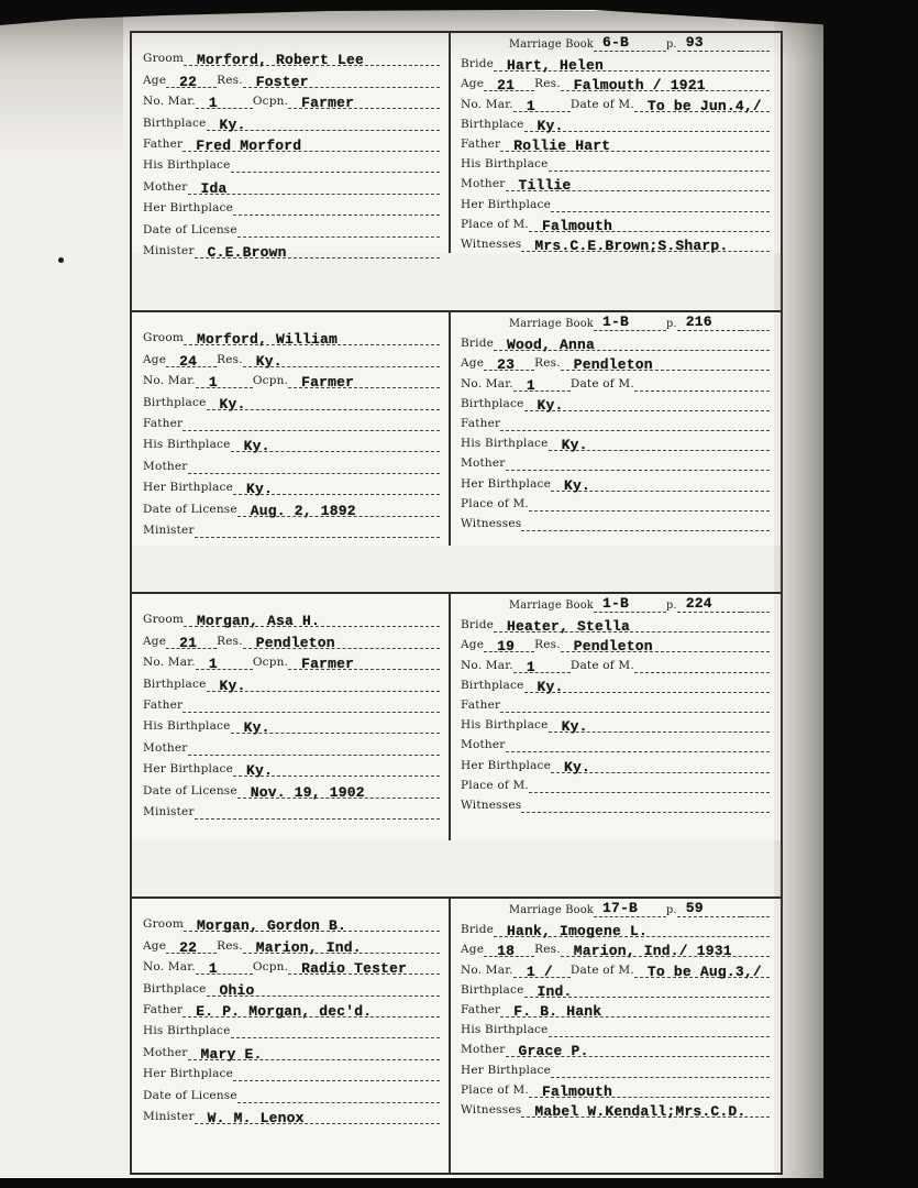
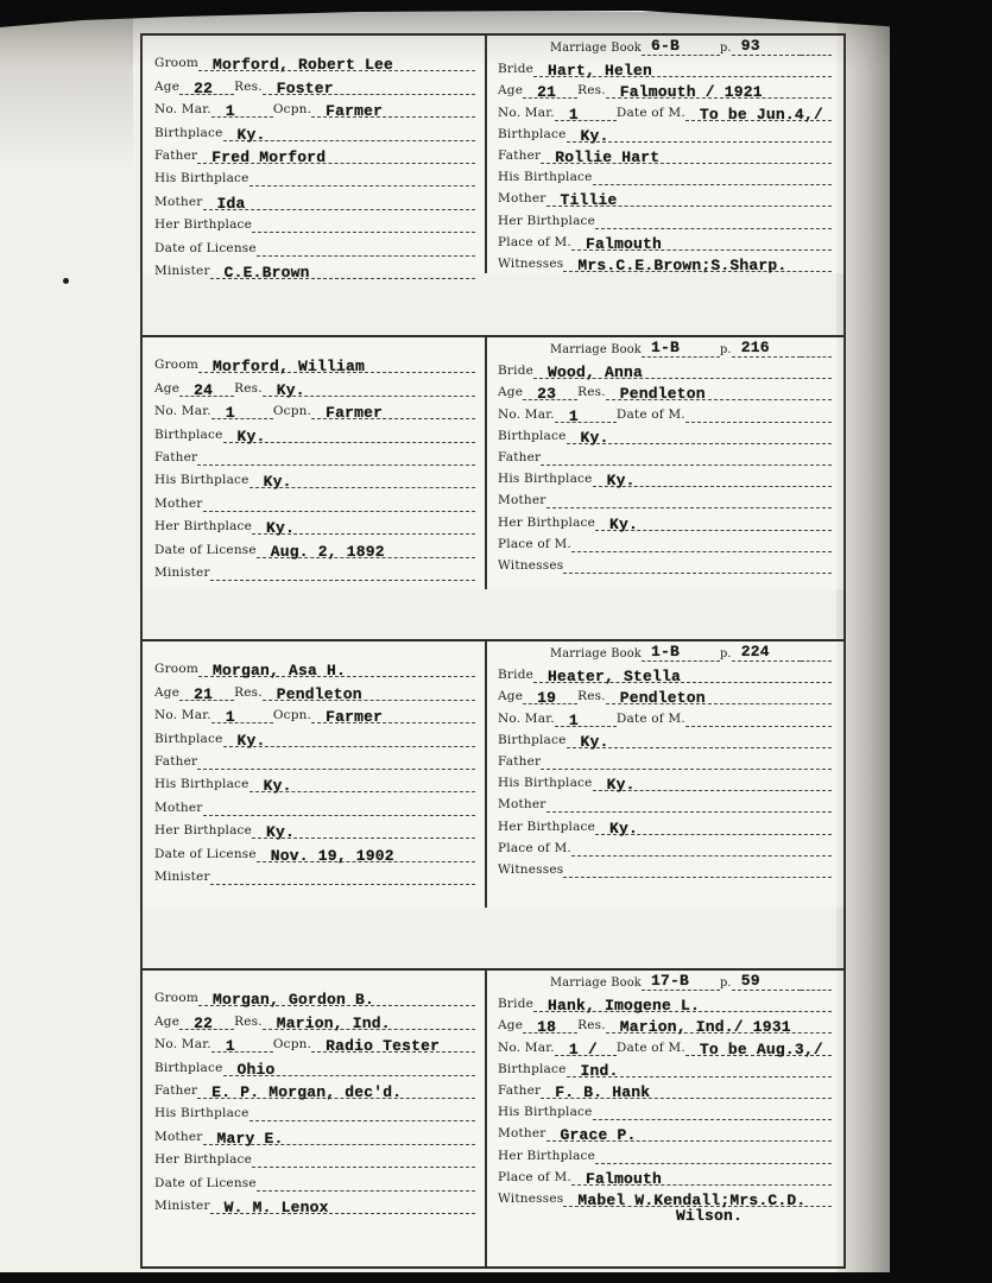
  Groom
  Morford, Robert Lee
  Age
  22
  Res.
  Foster
  No. Mar.
  1
  Ocpn.
  Farmer
  Birthplace
  Ky.
  Father
  Fred Morford
  His Birthplace
  Mother
  Ida
  Her Birthplace
  Date of License
  Minister
  C.E.Brown
  Marriage Book
  6-B
  p.
  93
  Bride
  Hart, Helen
  Age
  21
  Res.
  Falmouth / 1921
  No. Mar.
  1
  Date of M.
  To be Jun.4,/
  Birthplace
  Ky.
  Father
  Rollie Hart
  His Birthplace
  Mother
  Tillie
  Her Birthplace
  Place of M.
  Falmouth
  Witnesses
  Mrs.C.E.Brown;S.Sharp.
  Groom
  Morford, William
  Age
  24
  Res.
  Ky.
  No. Mar.
  1
  Ocpn.
  Farmer
  Birthplace
  Ky.
  Father
  His Birthplace
  Ky.
  Mother
  Her Birthplace
  Ky.
  Date of License
  Aug. 2, 1892
  Minister
  Marriage Book
  1-B
  p.
  216
  Bride
  Wood, Anna
  Age
  23
  Res.
  Pendleton
  No. Mar.
  1
  Date of M.
  Birthplace
  Ky.
  Father
  His Birthplace
  Ky.
  Mother
  Her Birthplace
  Ky.
  Place of M.
  Witnesses
  Groom
  Morgan, Asa H.
  Age
  21
  Res.
  Pendleton
  No. Mar.
  1
  Ocpn.
  Farmer
  Birthplace
  Ky.
  Father
  His Birthplace
  Ky.
  Mother
  Her Birthplace
  Ky.
  Date of License
  Nov. 19, 1902
  Minister
  Marriage Book
  1-B
  p.
  224
  Bride
  Heater, Stella
  Age
  19
  Res.
  Pendleton
  No. Mar.
  1
  Date of M.
  Birthplace
  Ky.
  Father
  His Birthplace
  Ky.
  Mother
  Her Birthplace
  Ky.
  Place of M.
  Witnesses
  Groom
  Morgan, Gordon B.
  Age
  22
  Res.
  Marion, Ind.
  No. Mar.
  1
  Ocpn.
  Radio Tester
  Birthplace
  Ohio
  Father
  E. P. Morgan, dec'd.
  His Birthplace
  Mother
  Mary E.
  Her Birthplace
  Date of License
  Minister
  W. M. Lenox
  Marriage Book
  17-B
  p.
  59
  Bride
  Hank, Imogene L.
  Age
  18
  Res.
  Marion, Ind./ 1931
  No. Mar.
  1 /
  Date of M.
  To be Aug.3,/
  Birthplace
  Ind.
  Father
  F. B. Hank
  His Birthplace
  Mother
  Grace P.
  Her Birthplace
  Place of M.
  Falmouth
  Witnesses
  Mabel W.Kendall;Mrs.C.D.
+ Wilson.
